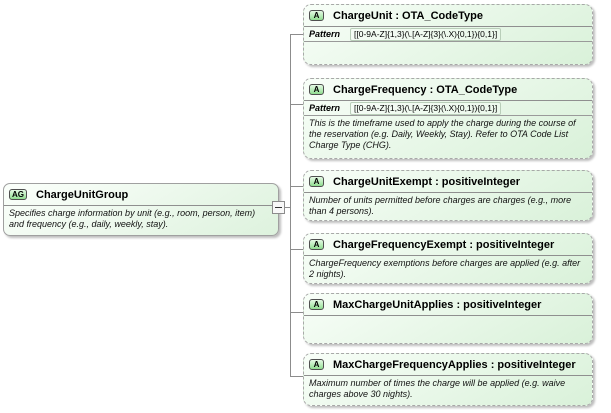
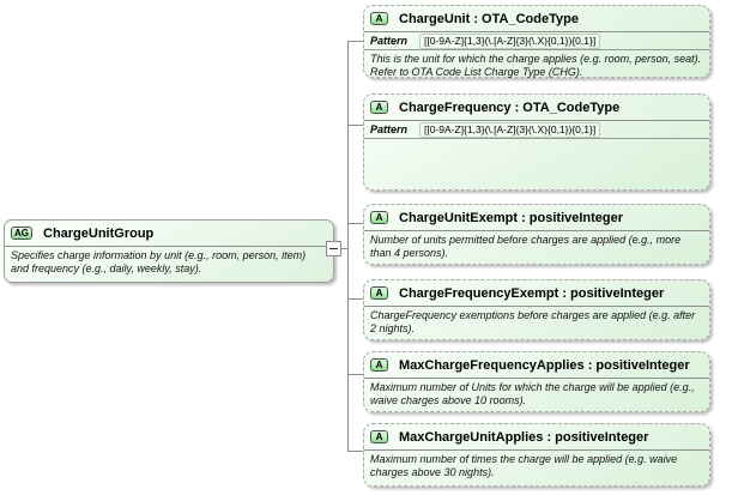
  AG
  ChargeUnitGroup
  Specifies charge information by unit (e.g., room, person, item) and frequency (e.g., daily, weekly, stay).
  A
  ChargeUnit : OTA_CodeType
  Pattern
  [[0-9A-Z]{1,3}(\.[A-Z]{3}(\.X){0,1}){0,1}]
+ This is the unit for which the charge applies (e.g. room, person, seat). Refer to OTA Code List Charge Type (CHG).
  A
  ChargeFrequency : OTA_CodeType
  Pattern
  [[0-9A-Z]{1,3}(\.[A-Z]{3}(\.X){0,1}){0,1}]
- This is the timeframe used to apply the charge during the course of the reservation (e.g. Daily, Weekly, Stay). Refer to OTA Code List Charge Type (CHG).
  A
  ChargeUnitExempt : positiveInteger
- Number of units permitted before charges are charges (e.g., more than 4 persons).
+ Number of units permitted before charges are applied (e.g., more than 4 persons).
  A
  ChargeFrequencyExempt : positiveInteger
  ChargeFrequency exemptions before charges are applied (e.g. after 2 nights).
  A
- MaxChargeUnitApplies : positiveInteger
+ MaxChargeFrequencyApplies : positiveInteger
+ Maximum number of Units for which the charge will be applied (e.g., waive charges above 10 rooms).
  A
- MaxChargeFrequencyApplies : positiveInteger
+ MaxChargeUnitApplies : positiveInteger
  Maximum number of times the charge will be applied (e.g. waive charges above 30 nights).
